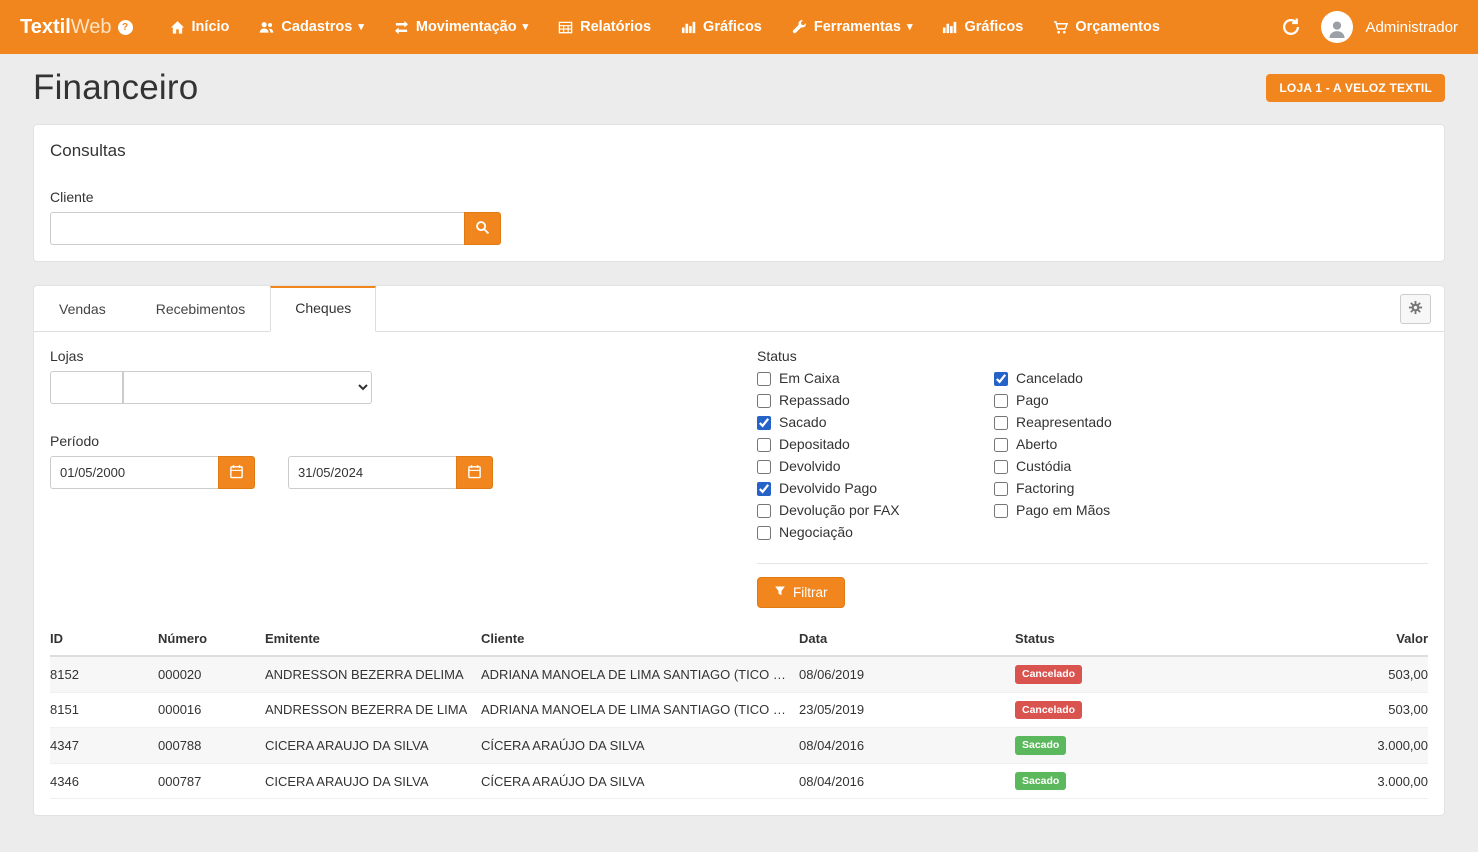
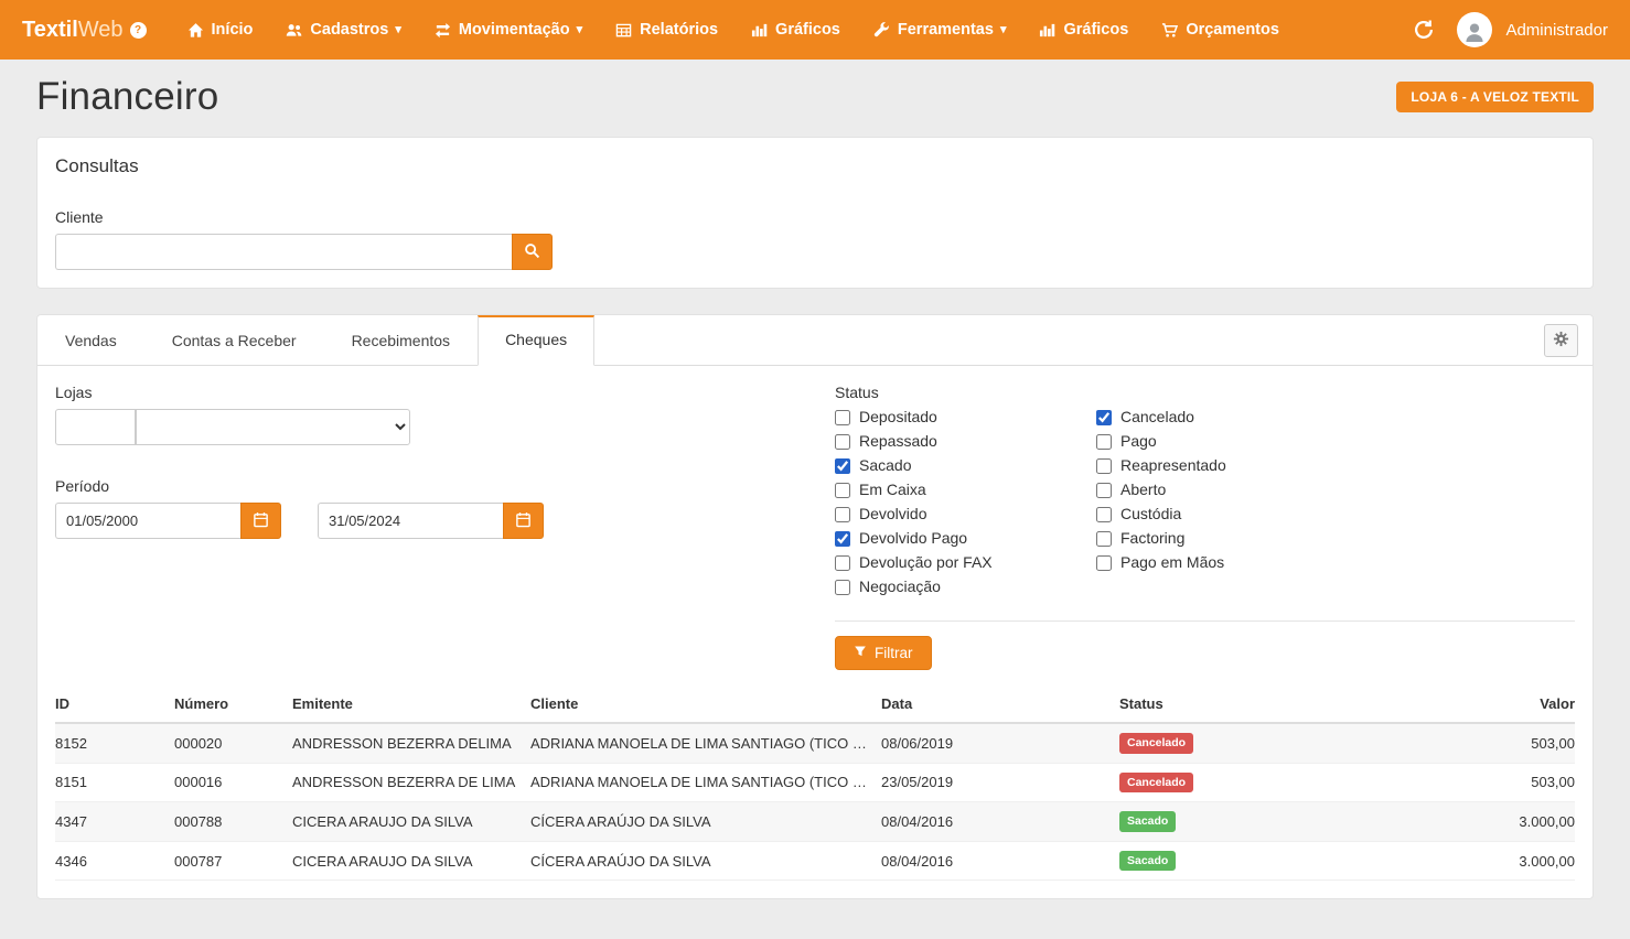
  TextilWeb
  ?
  Início
  Cadastros
  ▾
  Movimentação
  ▾
  Relatórios
  Gráficos
  Ferramentas
  ▾
  Gráficos
  Orçamentos
  Administrador
  Financeiro
- LOJA 1 - A VELOZ TEXTIL
+ LOJA 6 - A VELOZ TEXTIL
  Consultas
  Cliente
  Vendas
+ Contas a Receber
  Recebimentos
  Cheques
  Lojas
  Período
  01/05/2000
  31/05/2024
  Status
- Em Caixa
+ Depositado
  Repassado
  Sacado
- Depositado
+ Em Caixa
  Devolvido
  Devolvido Pago
  Devolução por FAX
  Negociação
  Cancelado
  Pago
  Reapresentado
  Aberto
  Custódia
  Factoring
  Pago em Mãos
  Filtrar
  ID	Número	Emitente	Cliente	Data	Status	Valor
  8152	000020	ANDRESSON BEZERRA DELIMA	ADRIANA MANOELA DE LIMA SANTIAGO (TICO DE	08/06/2019	Cancelado	503,00
  8151	000016	ANDRESSON BEZERRA DE LIMA	ADRIANA MANOELA DE LIMA SANTIAGO (TICO DE	23/05/2019	Cancelado	503,00
  4347	000788	CICERA ARAUJO DA SILVA	CÍCERA ARAÚJO DA SILVA	08/04/2016	Sacado	3.000,00
  4346	000787	CICERA ARAUJO DA SILVA	CÍCERA ARAÚJO DA SILVA	08/04/2016	Sacado	3.000,00
